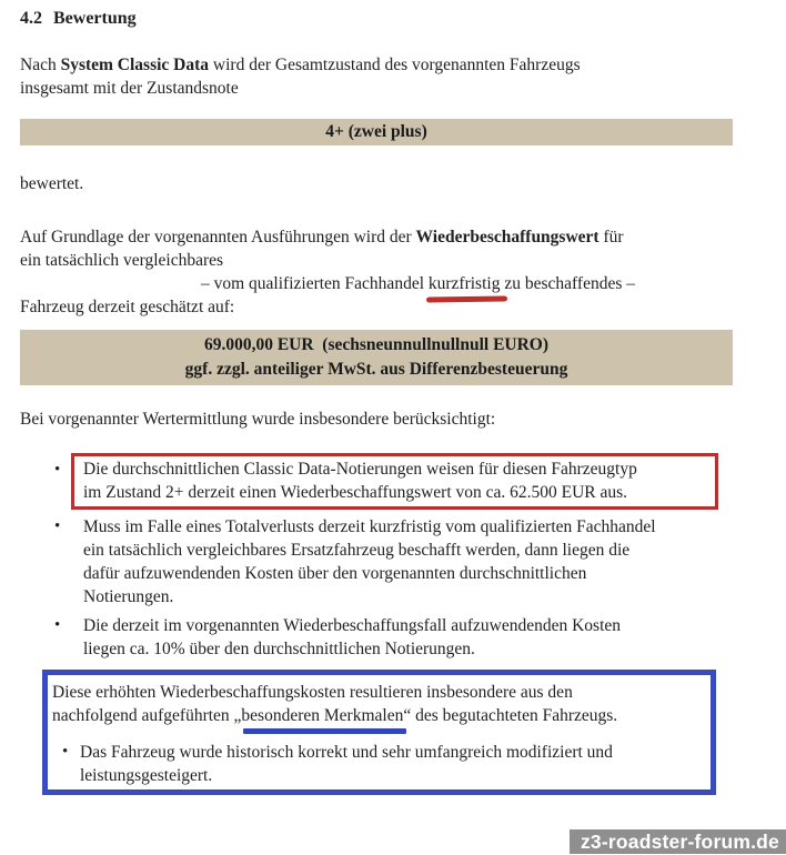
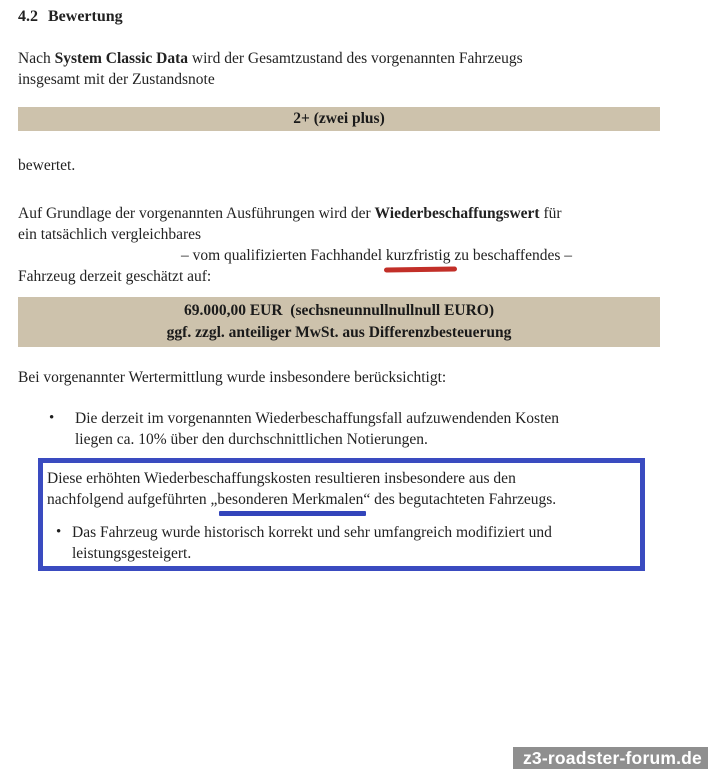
  4.2 Bewertung
  Nach System Classic Data wird der Gesamtzustand des vorgenannten Fahrzeugs
  insgesamt mit der Zustandsnote
- 4+ (zwei plus)
+ 2+ (zwei plus)
  bewertet.
  Auf Grundlage der vorgenannten Ausführungen wird der Wiederbeschaffungswert für
  ein tatsächlich vergleichbares
  – vom qualifizierten Fachhandel kurzfristig zu beschaffendes –
  Fahrzeug derzeit geschätzt auf:
  69.000,00 EUR (sechsneunnullnullnull EURO)
  ggf. zzgl. anteiliger MwSt. aus Differenzbesteuerung
  Bei vorgenannter Wertermittlung wurde insbesondere berücksichtigt:
- Die durchschnittlichen Classic Data-Notierungen weisen für diesen Fahrzeugtyp
- im Zustand 2+ derzeit einen Wiederbeschaffungswert von ca. 62.500 EUR aus.
- Muss im Falle eines Totalverlusts derzeit kurzfristig vom qualifizierten Fachhandel
- ein tatsächlich vergleichbares Ersatzfahrzeug beschafft werden, dann liegen die
- dafür aufzuwendenden Kosten über den vorgenannten durchschnittlichen
- Notierungen.
  Die derzeit im vorgenannten Wiederbeschaffungsfall aufzuwendenden Kosten
  liegen ca. 10% über den durchschnittlichen Notierungen.
  Diese erhöhten Wiederbeschaffungskosten resultieren insbesondere aus den
  nachfolgend aufgeführten „besonderen Merkmalen“ des begutachteten Fahrzeugs.
  Das Fahrzeug wurde historisch korrekt und sehr umfangreich modifiziert und
  leistungsgesteigert.
  z3-roadster-forum.de
